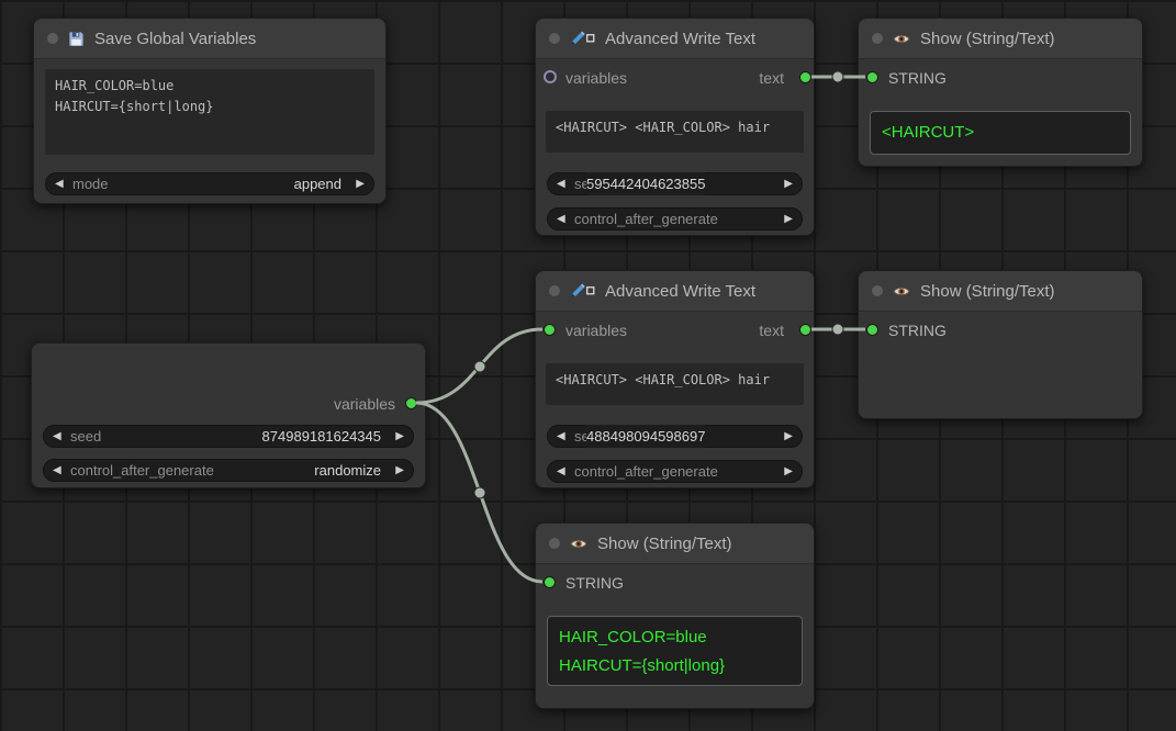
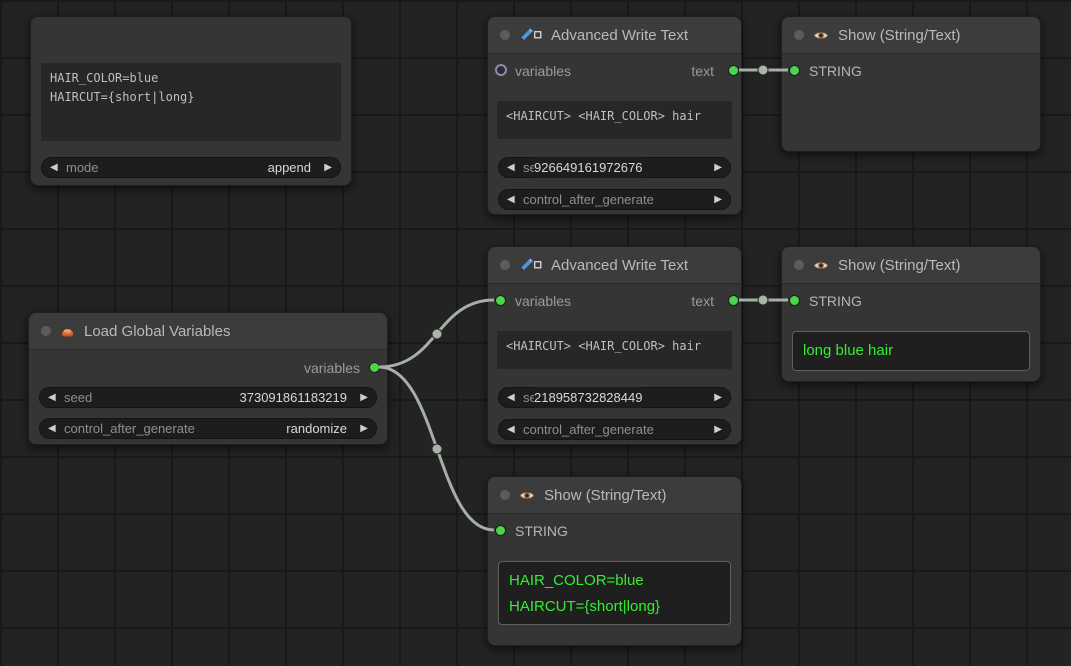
- Save Global Variables
  HAIR_COLOR=blue
  HAIRCUT={short|long}
  ◀
  mode
  append
  ▶
  Advanced Write Text
  variables
  text
  <HAIRCUT> <HAIR_COLOR> hair
  ◀
- 595442404623855
+ 926649161972676
  ▶
  ◀
  control_after_generate
  ▶
  Show (String/Text)
  STRING
- <HAIRCUT>
  Advanced Write Text
  variables
  text
  <HAIRCUT> <HAIR_COLOR> hair
  ◀
- 488498094598697
+ 218958732828449
  ▶
  ◀
  control_after_generate
  ▶
  Show (String/Text)
  STRING
+ long blue hair
+ Load Global Variables
  variables
  ◀
  seed
- 874989181624345
+ 373091861183219
  ▶
  ◀
  control_after_generate
  randomize
  ▶
  Show (String/Text)
  STRING
  HAIR_COLOR=blue
  HAIRCUT={short|long}
